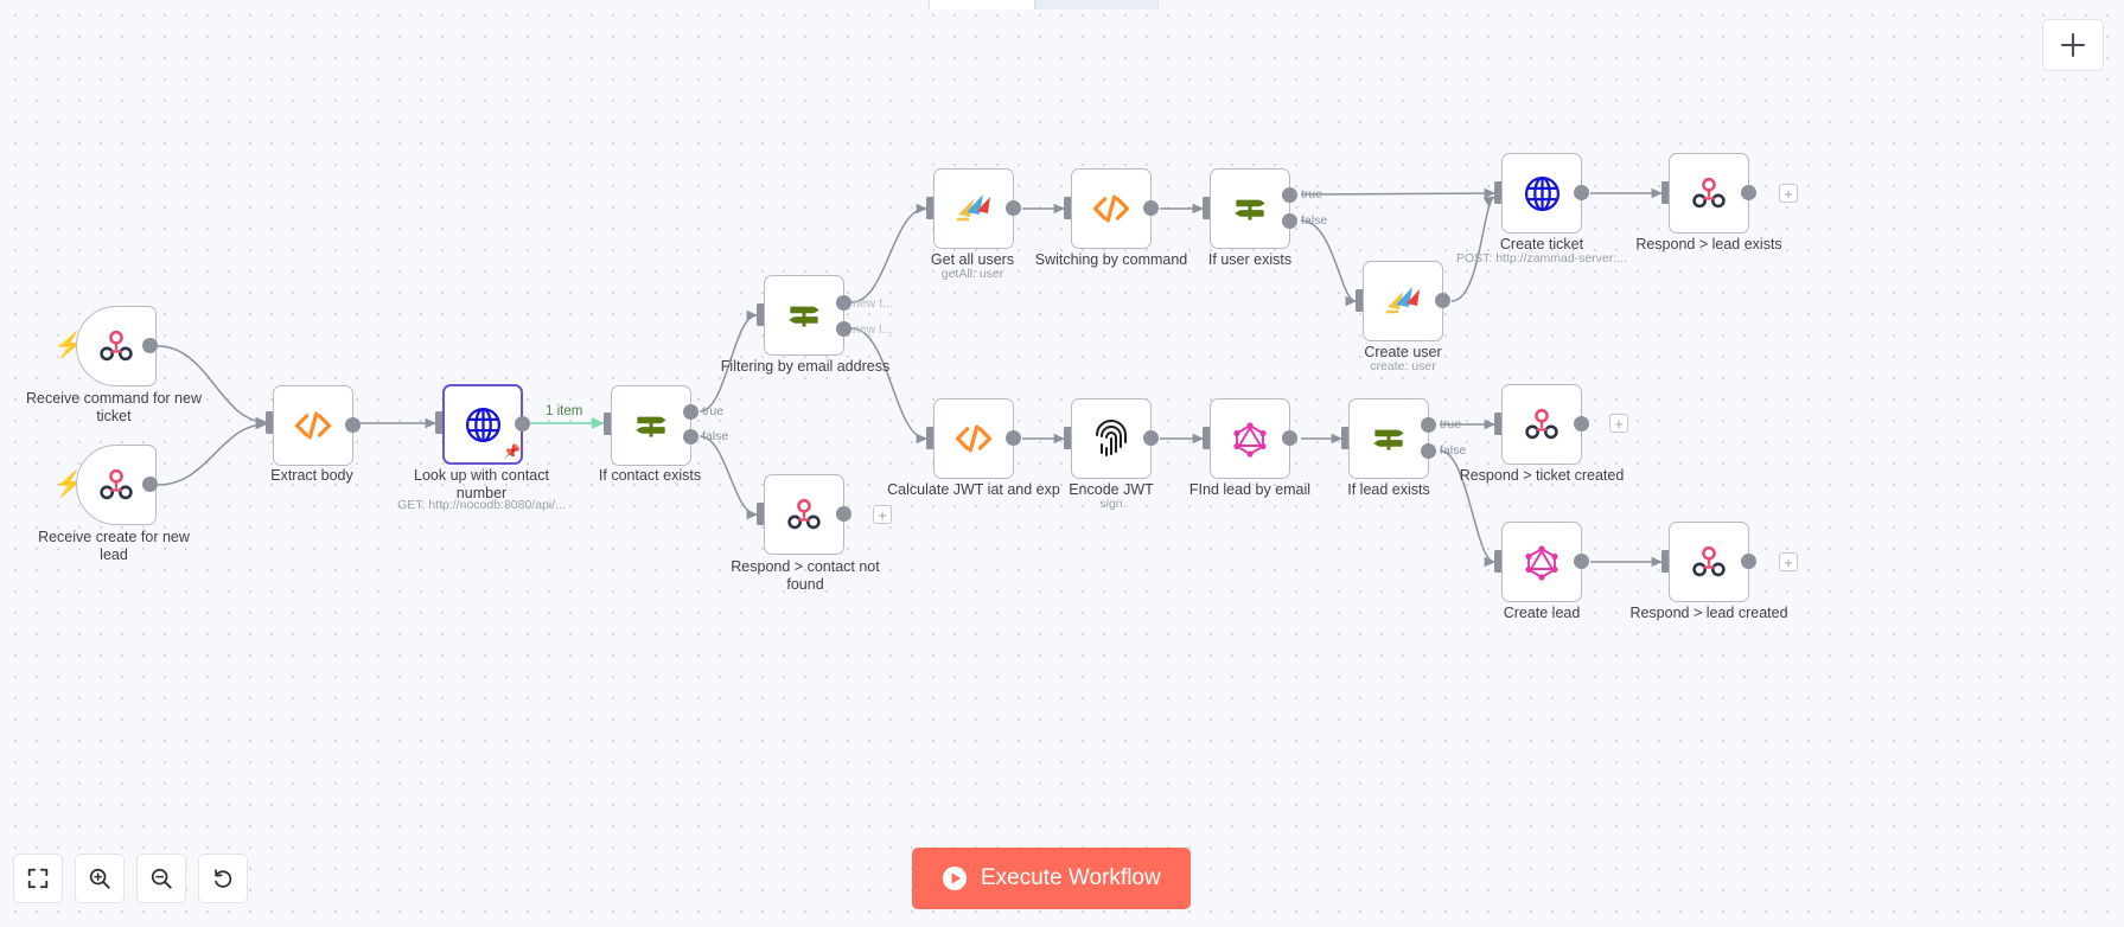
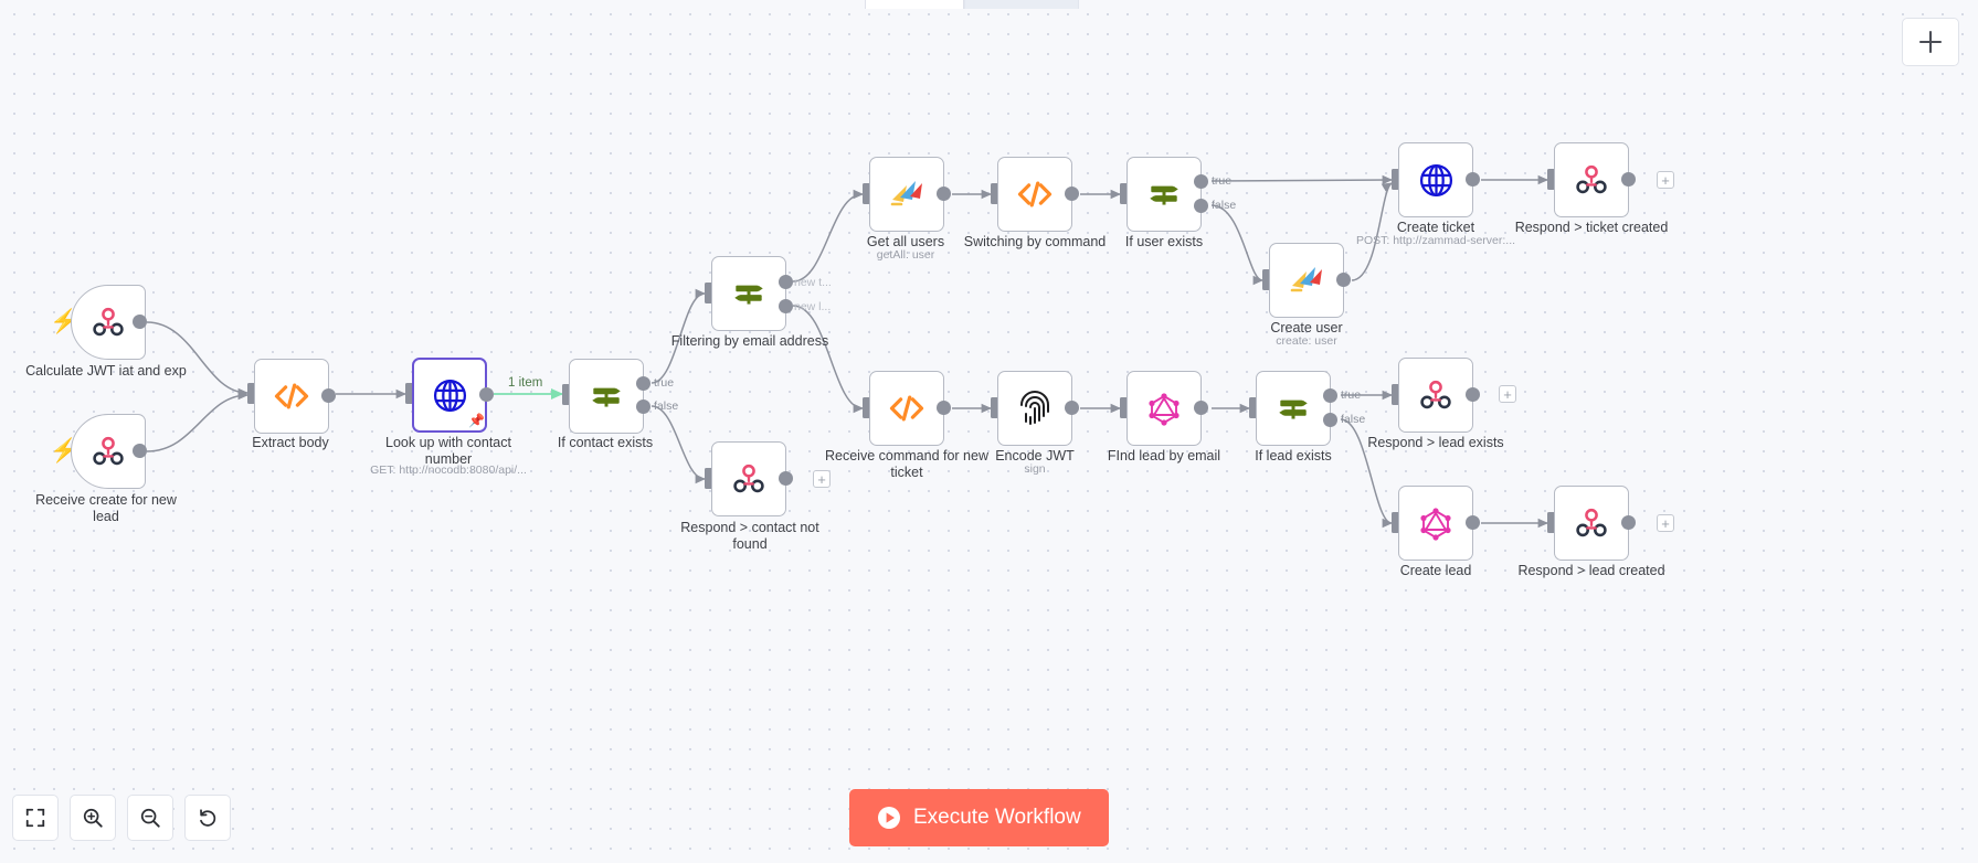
  ⚡
- Receive command for new ticket
+ Calculate JWT iat and exp
  ⚡
  Receive create for new lead
  Extract body
  📌
  Look up with contact number
  GET: http://nocodb:8080/api/...
  1 item
  true
  false
  If contact exists
  new t...
  new l...
  Filtering by email address
  +
  Respond > contact not found
  Get all users
  getAll: user
  Switching by command
  true
  false
  If user exists
  Create user
  create: user
  Create ticket
  POST: http://zammad-server:...
  +
- Respond > lead exists
+ Respond > ticket created
- Calculate JWT iat and exp
+ Receive command for new ticket
  Encode JWT
  sign
  FInd lead by email
  true
  false
  If lead exists
  +
- Respond > ticket created
+ Respond > lead exists
  Create lead
  +
  Respond > lead created
  Execute Workflow
